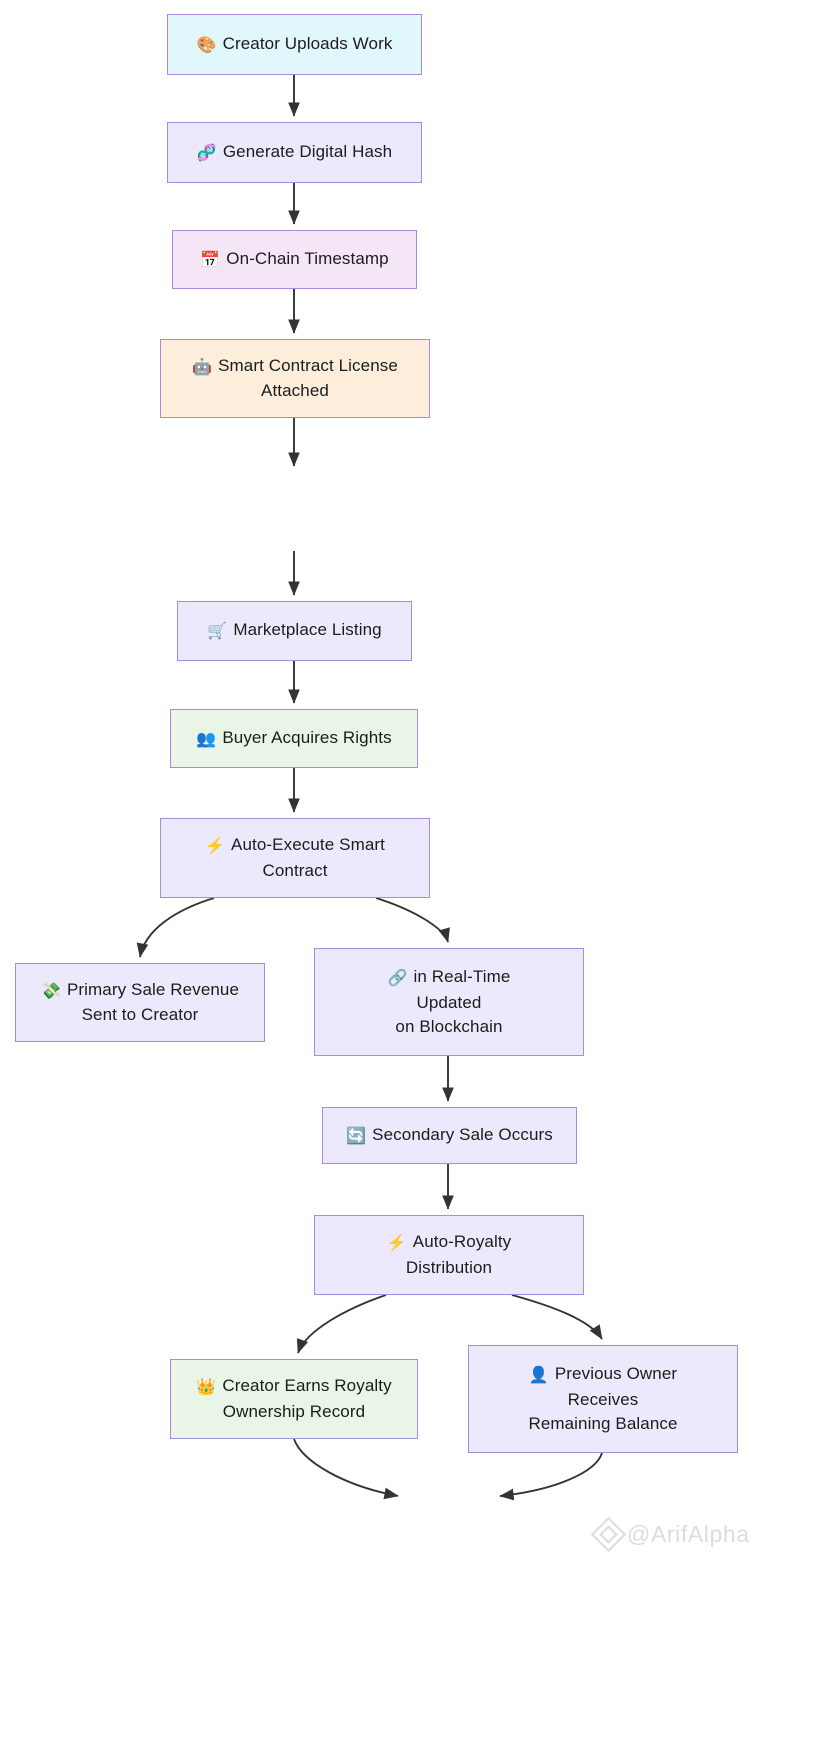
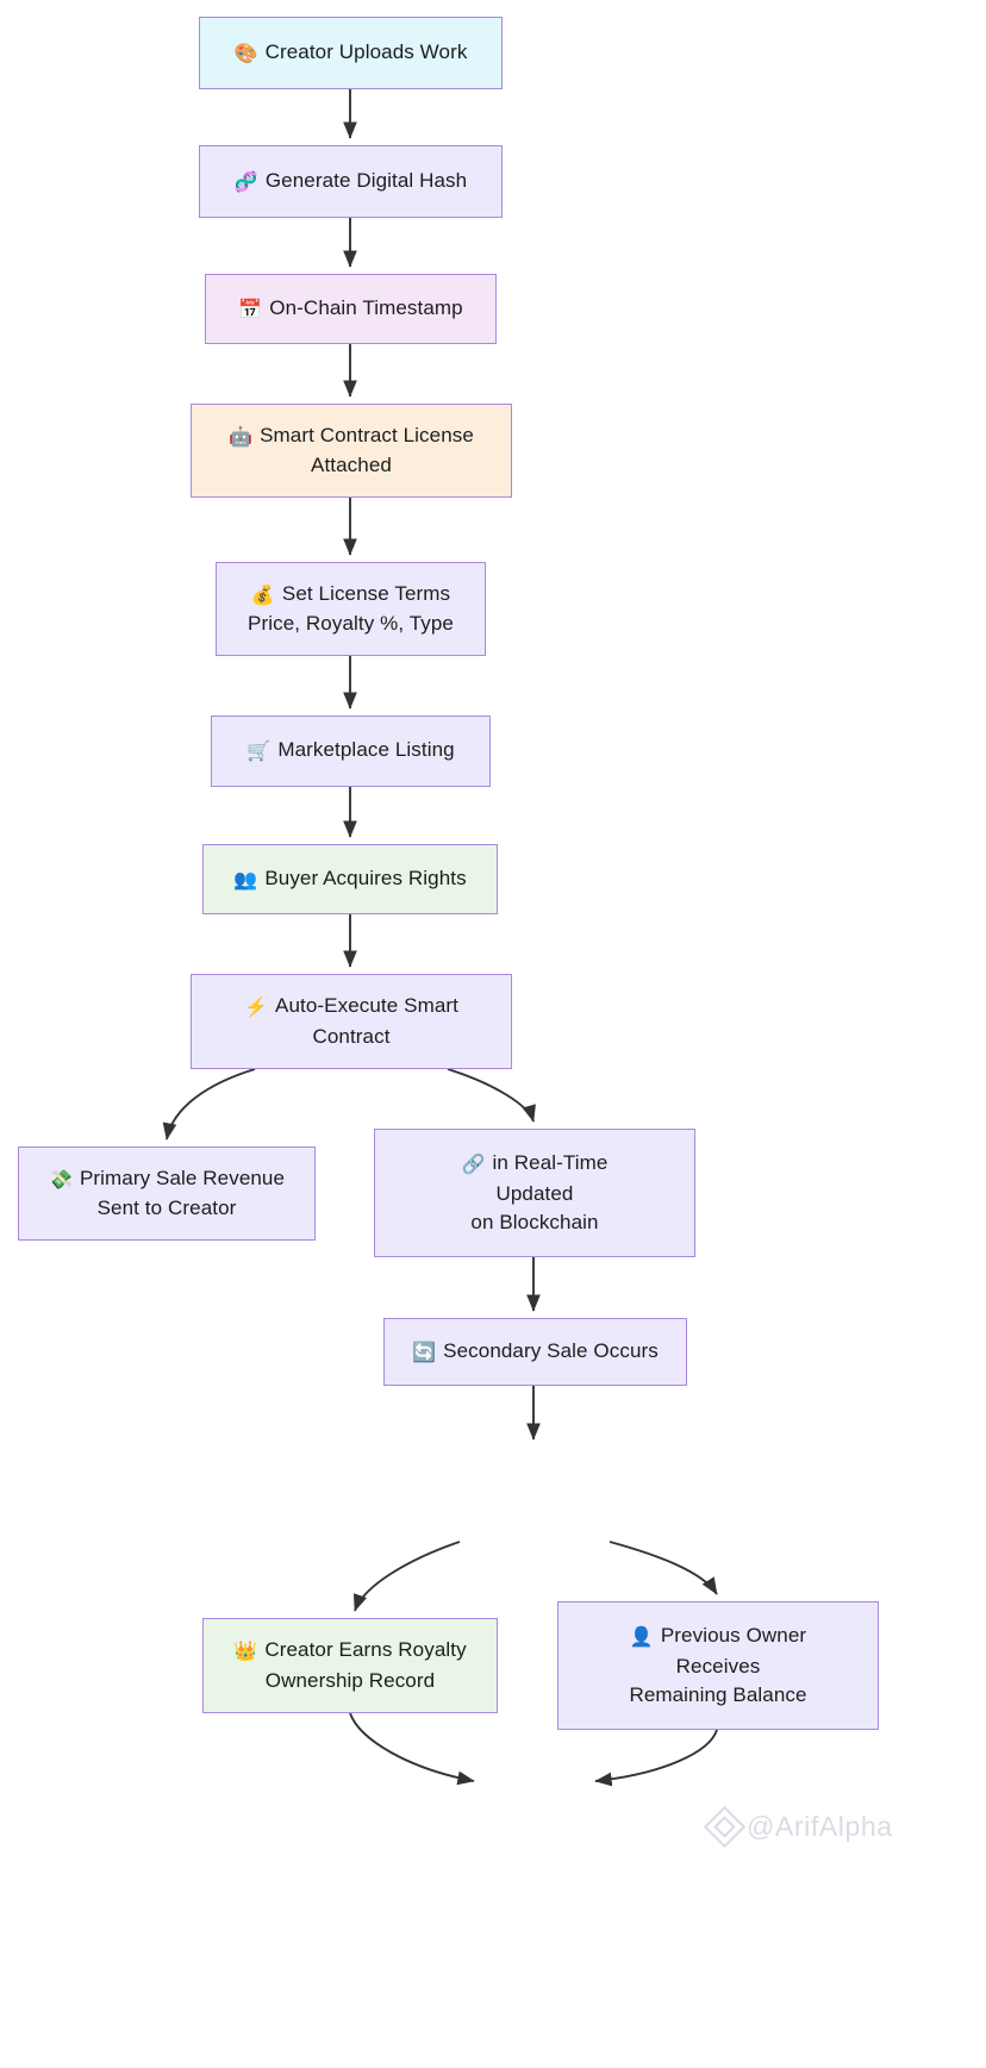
  🎨 Creator Uploads Work
  🧬 Generate Digital Hash
  📅 On-Chain Timestamp
  🤖 Smart Contract License
  Attached
+ 💰 Set License Terms
+ Price, Royalty %, Type
  🛒 Marketplace Listing
  👥 Buyer Acquires Rights
  ⚡ Auto-Execute Smart
  Contract
  💸 Primary Sale Revenue
  Sent to Creator
  🔗 in Real-Time
  Updated
  on Blockchain
  🔄 Secondary Sale Occurs
- ⚡ Auto-Royalty
- Distribution
  👑 Creator Earns Royalty
  Ownership Record
  👤 Previous Owner
  Receives
  Remaining Balance
  @ArifAlpha
